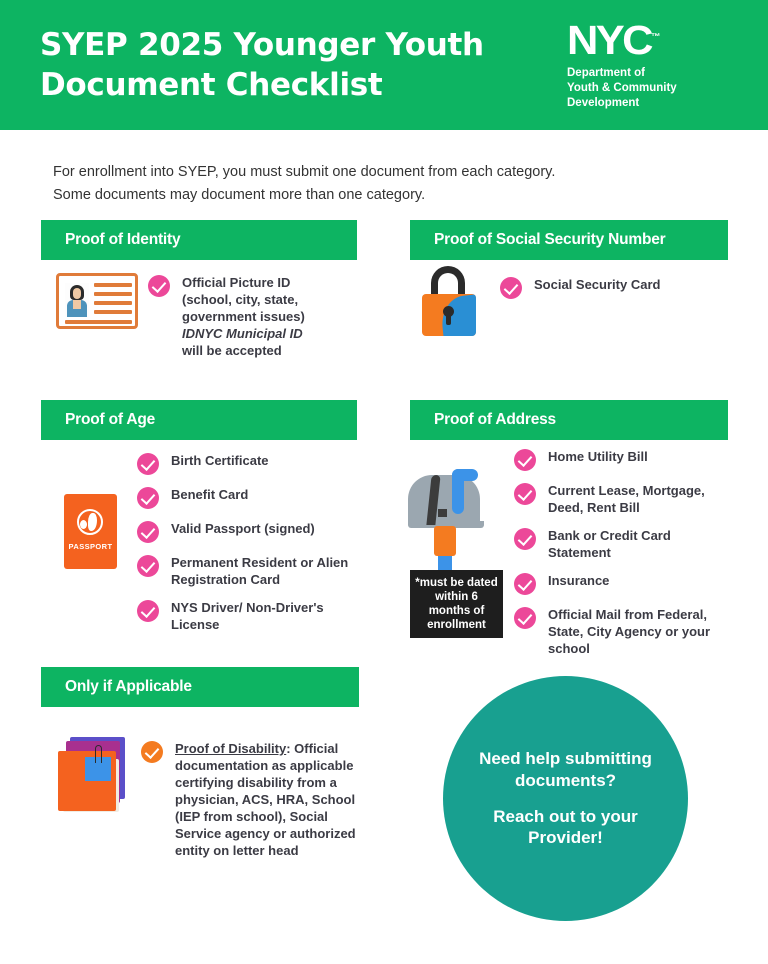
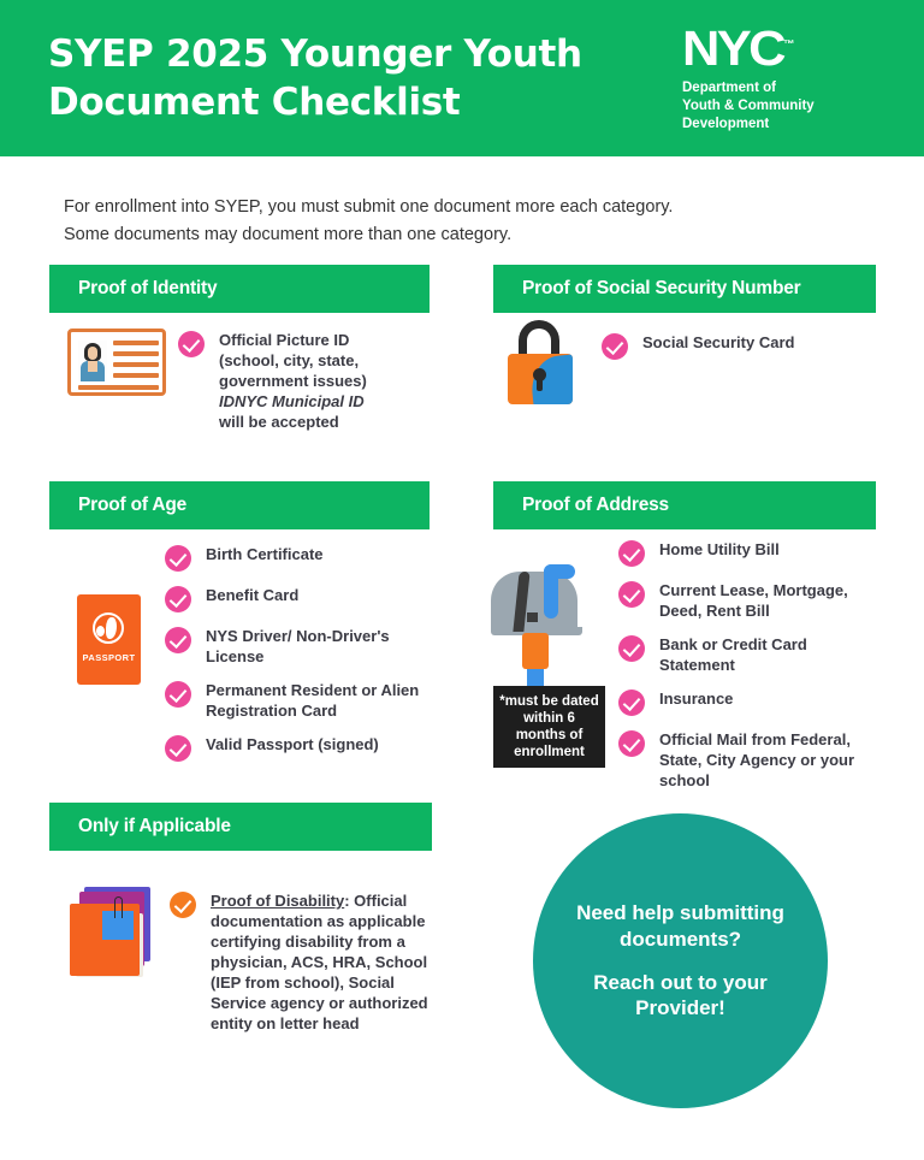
  SYEP 2025 Younger Youth Document Checklist
  NYC™
  Department of
  Youth & Community
  Development
- For enrollment into SYEP, you must submit one document from each category.
+ For enrollment into SYEP, you must submit one document more each category.
  Some documents may document more than one category.
  Proof of Identity
  Proof of Social Security Number
  Proof of Age
  Proof of Address
  Only if Applicable
  Official Picture ID
  (school, city, state,
  government issues)
  IDNYC Municipal ID
  will be accepted
  Social Security Card
  PASSPORT
  Birth Certificate
  Benefit Card
- Valid Passport (signed)
+ NYS Driver/ Non-Driver's License
  Permanent Resident or Alien Registration Card
- NYS Driver/ Non-Driver's License
+ Valid Passport (signed)
  *must be dated within 6 months of enrollment
  Home Utility Bill
  Current Lease, Mortgage, Deed, Rent Bill
  Bank or Credit Card Statement
  Insurance
  Official Mail from Federal, State, City Agency or your school
  Proof of Disability: Official documentation as applicable certifying disability from a physician, ACS, HRA, School (IEP from school), Social Service agency or authorized entity on letter head
  Need help submitting documents?
  Reach out to your Provider!
